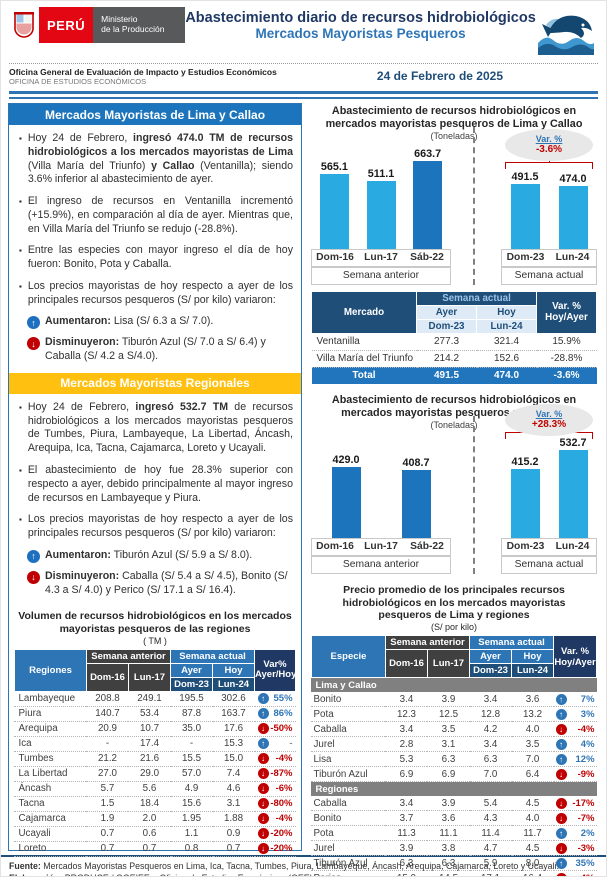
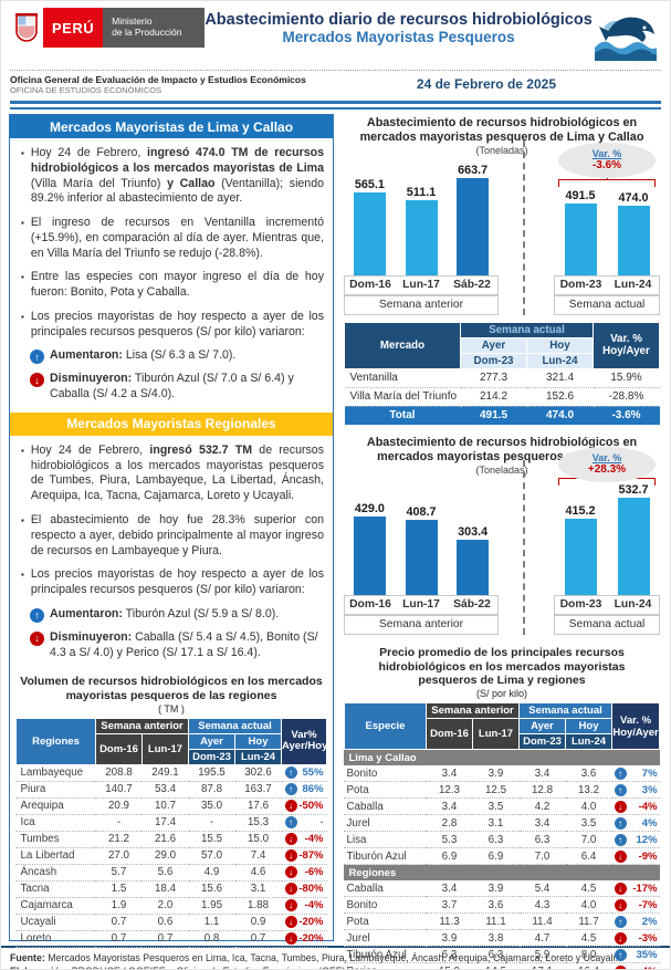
  PERÚ
  Ministerio
  de la Producción
  Abastecimiento diario de recursos hidrobiológicos
  Mercados Mayoristas Pesqueros
  Oficina General de Evaluación de Impacto y Estudios Económicos
  OFICINA DE ESTUDIOS ECONÓMICOS
  24 de Febrero de 2025
  Mercados Mayoristas de Lima y Callao
  ▪
- Hoy 24 de Febrero, ingresó 474.0 TM de recursos hidrobiológicos a los mercados mayoristas de Lima (Villa María del Triunfo) y Callao (Ventanilla); siendo 3.6% inferior al abastecimiento de ayer.
+ Hoy 24 de Febrero, ingresó 474.0 TM de recursos hidrobiológicos a los mercados mayoristas de Lima (Villa María del Triunfo) y Callao (Ventanilla); siendo 89.2% inferior al abastecimiento de ayer.
  ▪
  El ingreso de recursos en Ventanilla incrementó (+15.9%), en comparación al día de ayer. Mientras que, en Villa María del Triunfo se redujo (-28.8%).
  ▪
  Entre las especies con mayor ingreso el día de hoy fueron: Bonito, Pota y Caballa.
  ▪
  Los precios mayoristas de hoy respecto a ayer de los principales recursos pesqueros (S/ por kilo) variaron:
  ↑
  Aumentaron: Lisa (S/ 6.3 a S/ 7.0).
  ↓
  Disminuyeron: Tiburón Azul (S/ 7.0 a S/ 6.4) y Caballa (S/ 4.2 a S/4.0).
  Mercados Mayoristas Regionales
  ▪
  Hoy 24 de Febrero, ingresó 532.7 TM de recursos hidrobiológicos a los mercados mayoristas pesqueros de Tumbes, Piura, Lambayeque, La Libertad, Áncash, Arequipa, Ica, Tacna, Cajamarca, Loreto y Ucayali.
  ▪
  El abastecimiento de hoy fue 28.3% superior con respecto a ayer, debido principalmente al mayor ingreso de recursos en Lambayeque y Piura.
  ▪
  Los precios mayoristas de hoy respecto a ayer de los principales recursos pesqueros (S/ por kilo) variaron:
  ↑
  Aumentaron: Tiburón Azul (S/ 5.9 a S/ 8.0).
  ↓
  Disminuyeron: Caballa (S/ 5.4 a S/ 4.5), Bonito (S/ 4.3 a S/ 4.0) y Perico (S/ 17.1 a S/ 16.4).
  Volumen de recursos hidrobiológicos en los mercados
  mayoristas pesqueros de las regiones
  ( TM )
  Regiones	Semana anterior	Semana actual	Var%Ayer/Hoy
  Dom-16	Lun-17	Ayer	Hoy
  Dom-23	Lun-24
  Lambayeque	208.8	249.1	195.5	302.6	↑ 55%
  Piura	140.7	53.4	87.8	163.7	↑ 86%
  Arequipa	20.9	10.7	35.0	17.6	↓ -50%
  Ica	-	17.4	-	15.3	↑ -
  Tumbes	21.2	21.6	15.5	15.0	↓ -4%
  La Libertad	27.0	29.0	57.0	7.4	↓ -87%
  Áncash	5.7	5.6	4.9	4.6	↓ -6%
  Tacna	1.5	18.4	15.6	3.1	↓ -80%
  Cajamarca	1.9	2.0	1.95	1.88	↓ -4%
  Ucayali	0.7	0.6	1.1	0.9	↓ -20%
  Loreto	0.7	0.7	0.8	0.7	↓ -20%
  Abastecimiento de recursos hidrobiológicos en mercados mayoristas pesqueros de Lima y Callao
  (Toneladas)
  Var. %
  -3.6%
  565.1
  511.1
  663.7
  491.5
  474.0
  Dom-16
  Lun-17
  Sáb-22
  Dom-23
  Lun-24
  Semana anterior
  Semana actual
  Mercado	Semana actual	Var. %Hoy/Ayer
  Ayer	Hoy
  Dom-23	Lun-24
  Ventanilla	277.3	321.4	15.9%
  Villa María del Triunfo	214.2	152.6	-28.8%
  Total	491.5	474.0	-3.6%
  Abastecimiento de recursos hidrobiológicos en mercados mayoristas pesqueros
  (Toneladas)
  Var. %
  +28.3%
  429.0
  408.7
+ 303.4
  415.2
  532.7
  Dom-16
  Lun-17
  Sáb-22
  Dom-23
  Lun-24
  Semana anterior
  Semana actual
  Precio promedio de los principales recursos
  hidrobiológicos en los mercados mayoristas
  pesqueros de Lima y regiones
  (S/ por kilo)
  Especie	Semana anterior	Semana actual	Var. %Hoy/Ayer
  Dom-16	Lun-17	Ayer	Hoy
  Dom-23	Lun-24
  Lima y Callao
  Bonito	3.4	3.9	3.4	3.6	↑ 7%
  Pota	12.3	12.5	12.8	13.2	↑ 3%
  Caballa	3.4	3.5	4.2	4.0	↓ -4%
  Jurel	2.8	3.1	3.4	3.5	↑ 4%
  Lisa	5.3	6.3	6.3	7.0	↑ 12%
  Tiburón Azul	6.9	6.9	7.0	6.4	↓ -9%
  Regiones
  Caballa	3.4	3.9	5.4	4.5	↓ -17%
  Bonito	3.7	3.6	4.3	4.0	↓ -7%
  Pota	11.3	11.1	11.4	11.7	↑ 2%
  Jurel	3.9	3.8	4.7	4.5	↓ -3%
  Tiburón Azul	6.3	6.3	5.9	8.0	↑ 35%
  Fuente: Mercados Mayoristas Pesqueros en Lima, Ica, Tacna, Tumbes, Piura, Lambayeque, Áncash, Arequipa, Cajamarca, Loreto y Ucayali.
